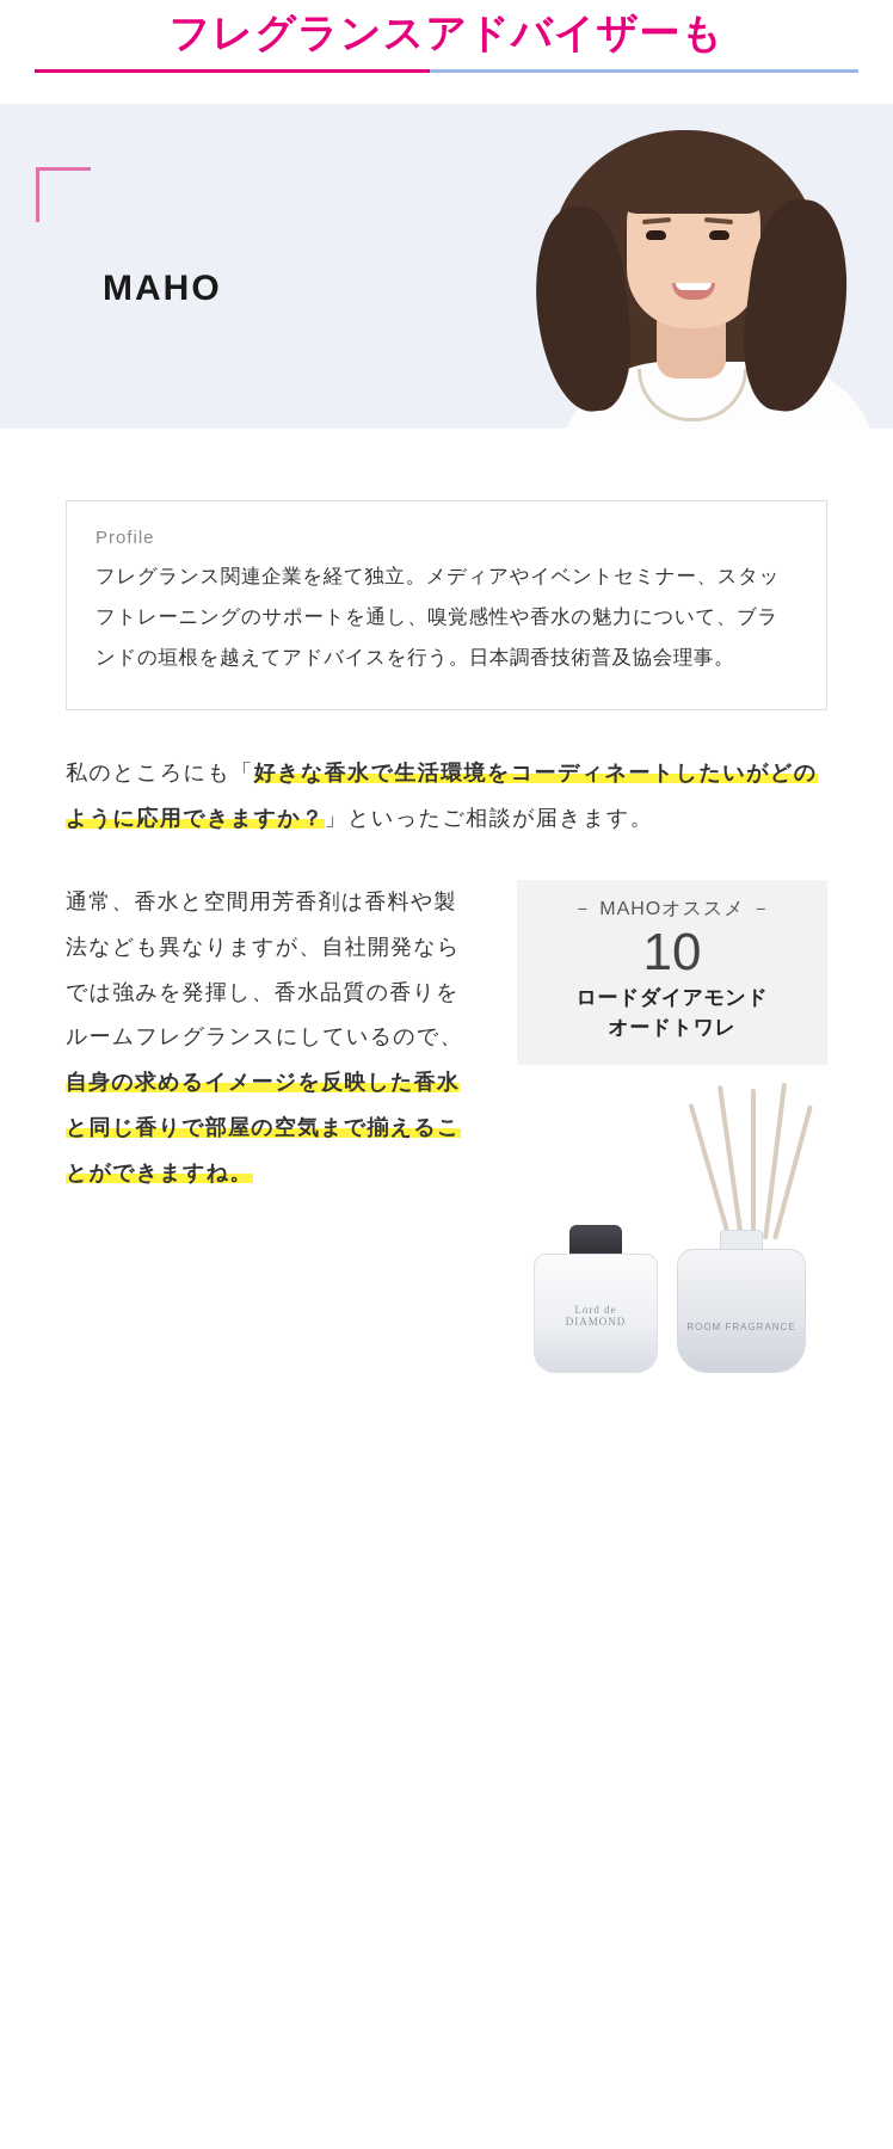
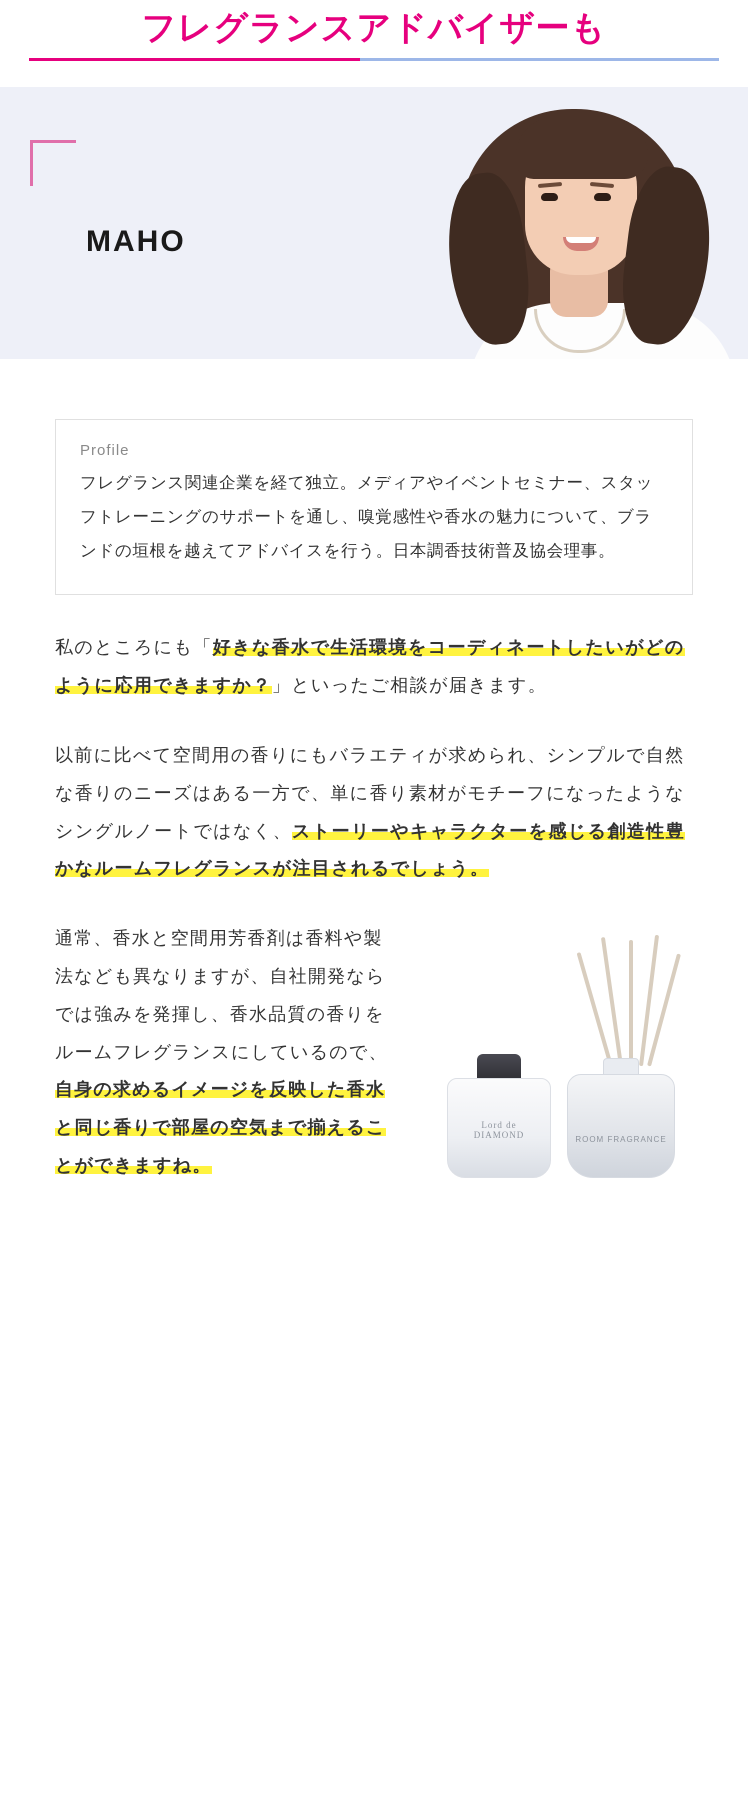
  フレグランスアドバイザーも
  MAHO
  Profile
  フレグランス関連企業を経て独立。メディアやイベントセミナー、スタッフトレーニングのサポートを通し、嗅覚感性や香水の魅力について、ブランドの垣根を越えてアドバイスを行う。日本調香技術普及協会理事。
  私のところにも「好きな香水で生活環境をコーディネートしたいがどのように応用できますか？」といったご相談が届きます。
+ 以前に比べて空間用の香りにもバラエティが求められ、シンプルで自然な香りのニーズはある一方で、単に香り素材がモチーフになったようなシングルノートではなく、ストーリーやキャラクターを感じる創造性豊かなルームフレグランスが注目されるでしょう。
  通常、香水と空間用芳香剤は香料や製法なども異なりますが、自社開発ならでは強みを発揮し、香水品質の香りをルームフレグランスにしているので、自身の求めるイメージを反映した香水と同じ香りで部屋の空気まで揃えることができますね。
- － MAHOオススメ －
- 10
- ロードダイアモンド
- オードトワレ
  ROOM FRAGRANCE
  Lord de DIAMOND
